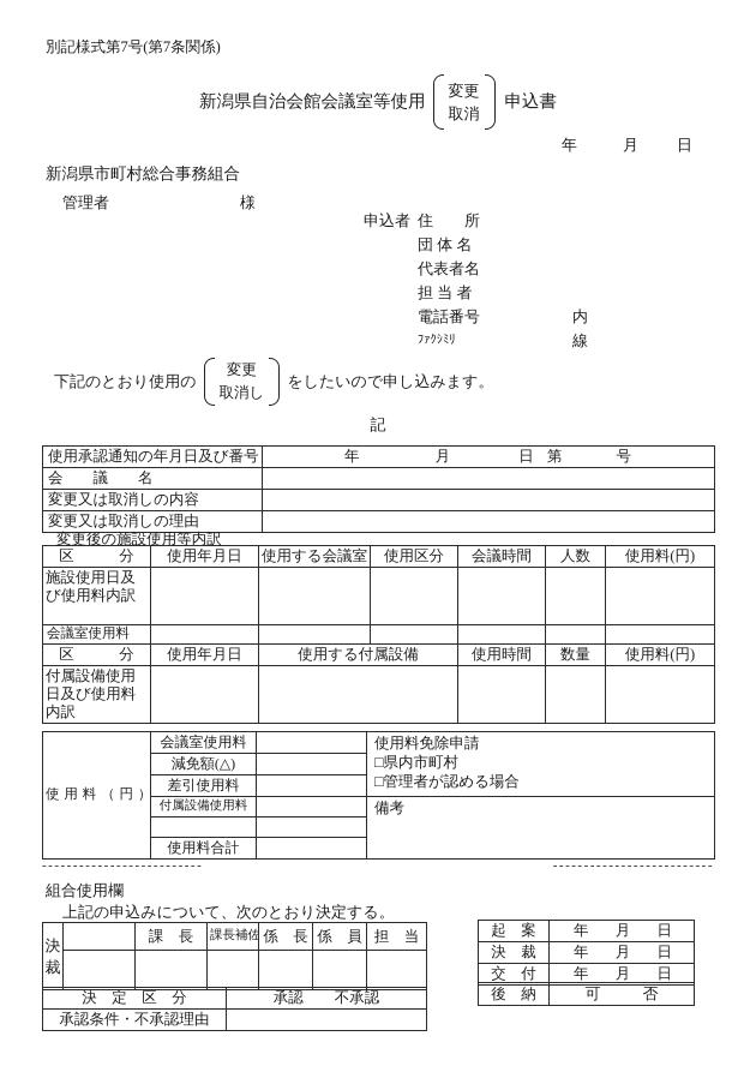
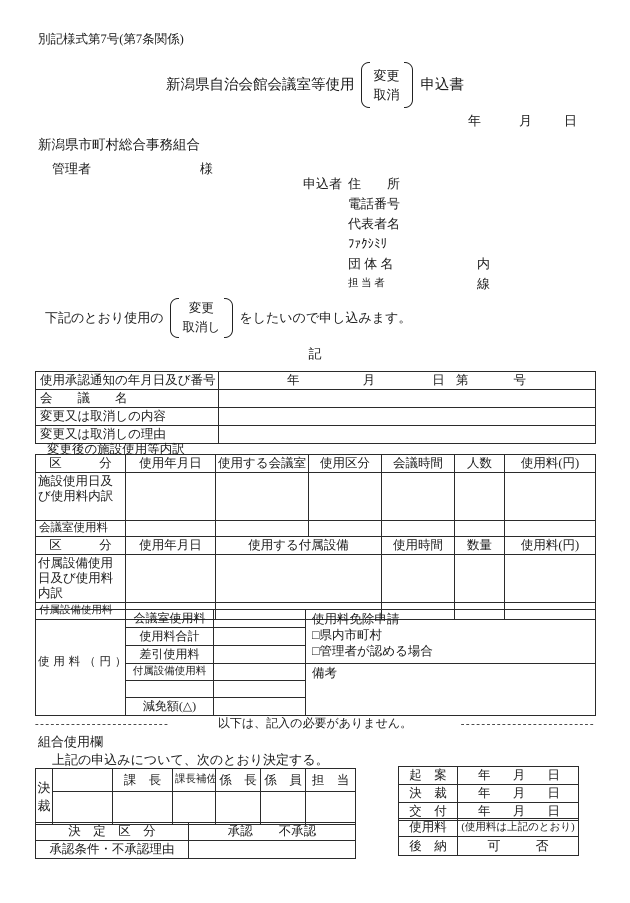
  別記様式第7号(第7条関係)
  新潟県自治会館会議室等使用
  変更
  取消
  申込書
  年
  月
  日
  新潟県市町村総合事務組合
  管理者
  様
  申込者
  住 所
- 団 体 名
+ 電話番号
  代表者名
- 担 当 者
+ ﾌｧｸｼﾐﾘ
- 電話番号
+ 団 体 名
- ﾌｧｸｼﾐﾘ
+ 担 当 者
  内線
  下記のとおり使用の
  変更
  取消し
  をしたいので申し込みます。
  記
  使用承認通知の年月日及び番号	年 月 日 第 号
  会 議 名
  変更又は取消しの内容
  変更又は取消しの理由
  変更後の施設使用等内訳
  区 分	使用年月日	使用する会議室	使用区分	会議時間	人数	使用料(円)
  施設使用日及び使用料内訳
  会議室使用料
  区 分	使用年月日	使用する付属設備	使用時間	数量	使用料(円)
  付属設備使用日及び使用料内訳
+ 付属設備使用料
  使 用 料 （ 円 ）	会議室使用料		使用料免除申請 □県内市町村 □管理者が認める場合
- 減免額(△)
+ 使用料合計
  差引使用料
  付属設備使用料		備考
- 使用料合計
+ 減免額(△)
  --------------------------
+ 以下は、記入の必要がありません。
  --------------------------
  組合使用欄
  上記の申込みについて、次のとおり決定する。
  決 裁		課 長	課長補佐	係 長	係 員	担 当
  決 定 区 分	承認 不承認
  承認条件・不承認理由
  起 案	年 月 日
  決 裁	年 月 日
  交 付	年 月 日
+ 使用料	(使用料は上記のとおり)
  後 納	可 否
